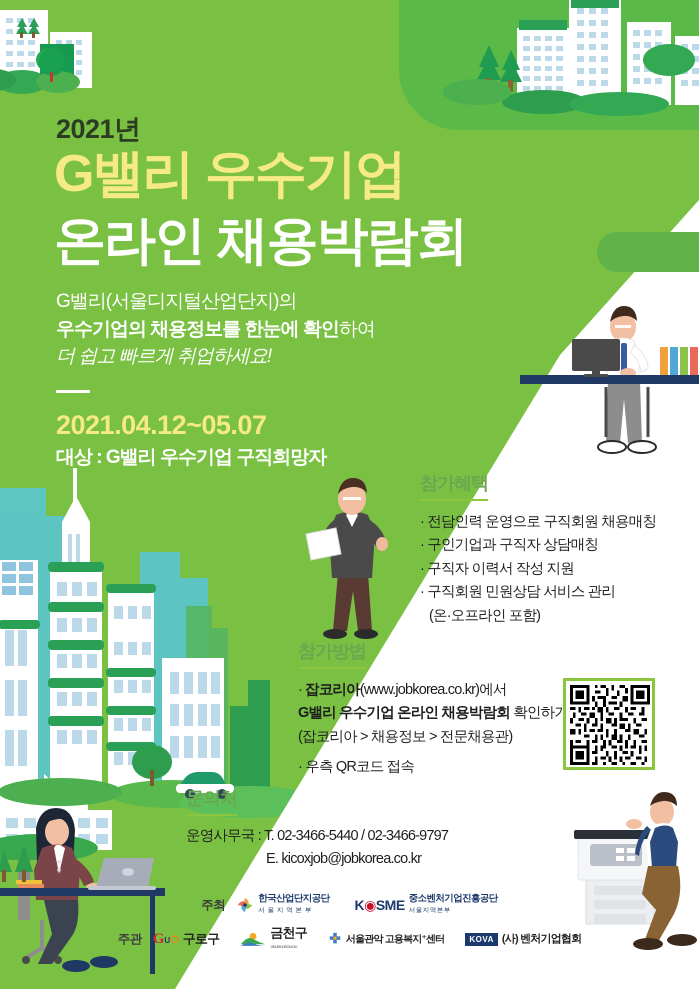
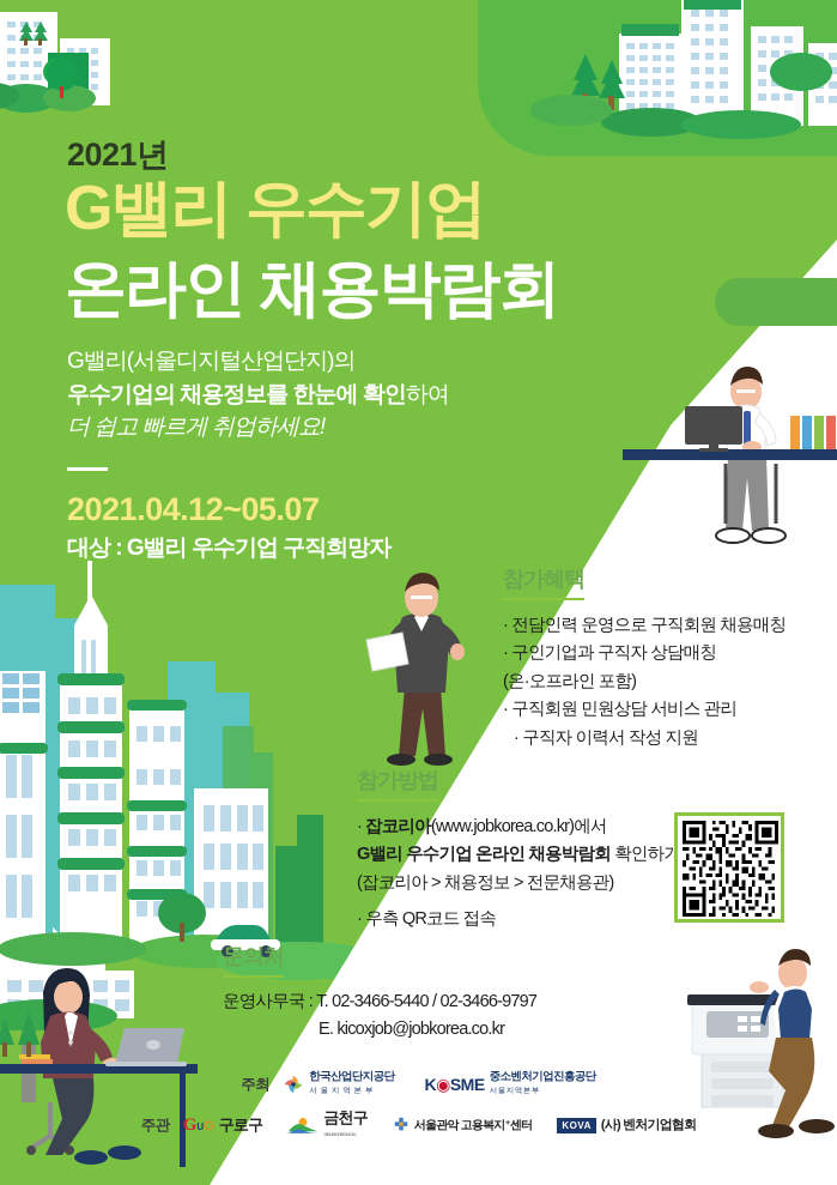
  2021년
  G밸리 우수기업
  온라인 채용박람회
  G밸리(서울디지털산업단지)의
  우수기업의 채용정보를 한눈에 확인하여
  더 쉽고 빠르게 취업하세요!
  2021.04.12~05.07
  대상 : G밸리 우수기업 구직희망자
  참가혜택
  · 전담인력 운영으로 구직회원 채용매칭
  · 구인기업과 구직자 상담매칭
- · 구직자 이력서 작성 지원
+ (온·오프라인 포함)
  · 구직회원 민원상담 서비스 관리
- (온·오프라인 포함)
+ · 구직자 이력서 작성 지원
  참가방법
  · 잡코리아(www.jobkorea.co.kr)에서
  G밸리 우수기업 온라인 채용박람회 확인하기
  (잡코리아 > 채용정보 > 전문채용관)
  · 우측 QR코드 접속
  문의처
  운영사무국 : T. 02-3466-5440 / 02-3466-9797
  E. kicoxjob@jobkorea.co.kr
  주최
  한국산업단지공단
  K◉SME
  중소벤처기업진흥공단
  주관
  GUO
  구로구
  금천구
  서울관악 고용복지⁺센터
  KOVA
  (사) 벤처기업협회
